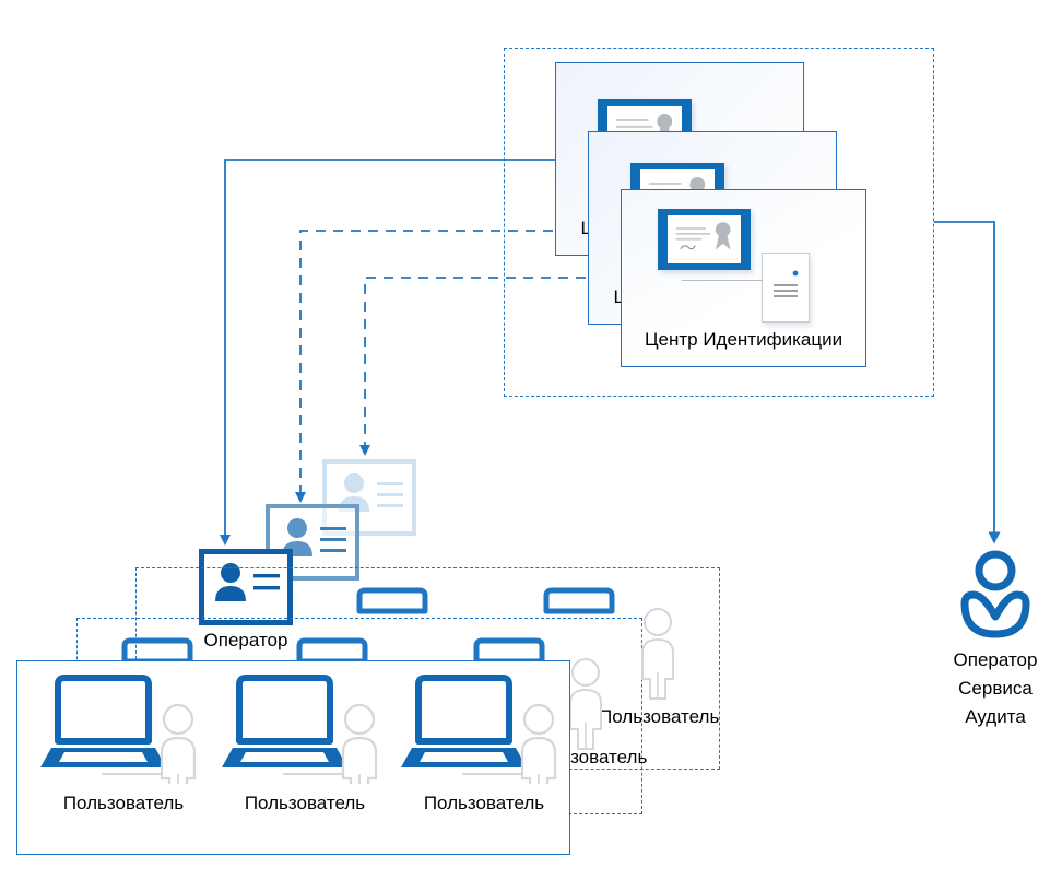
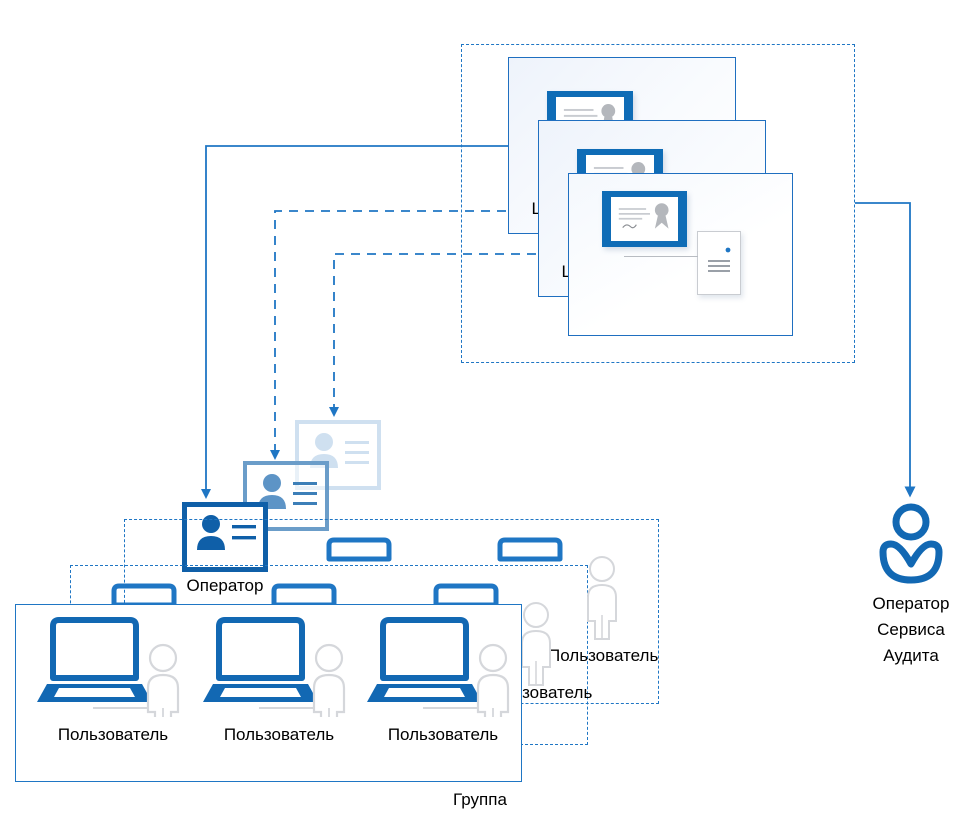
- Центр Идентификации
  Оператор
  Пользователь
  Пользователь
  Пользователь
  Пользователь
+ Группа
  Оператор
  Сервиса
  Аудита
